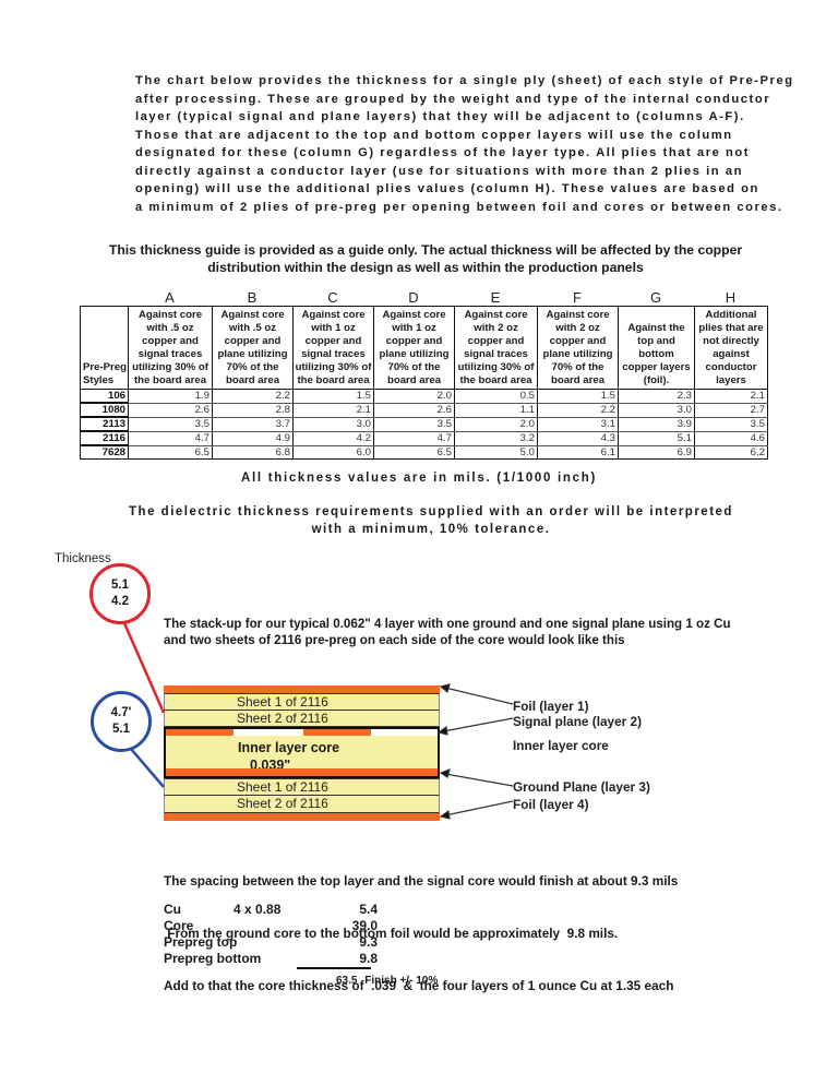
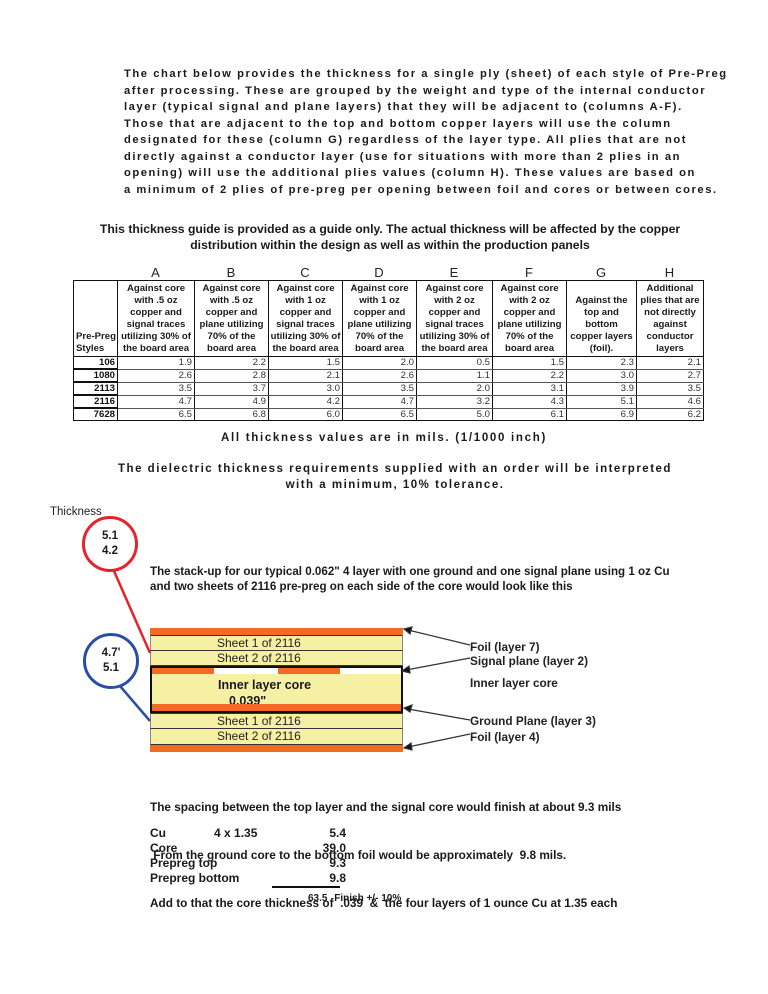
  The chart below provides the thickness for a single ply (sheet) of each style of Pre-Preg
  after processing. These are grouped by the weight and type of the internal conductor
  layer (typical signal and plane layers) that they will be adjacent to (columns A-F).
  Those that are adjacent to the top and bottom copper layers will use the column
  designated for these (column G) regardless of the layer type. All plies that are not
  directly against a conductor layer (use for situations with more than 2 plies in an
  opening) will use the additional plies values (column H). These values are based on
  a minimum of 2 plies of pre-preg per opening between foil and cores or between cores.
  This thickness guide is provided as a guide only. The actual thickness will be affected by the copper distribution within the design as well as within the production panels
  A
  B
  C
  D
  E
  F
  G
  H
  Pre-Preg Styles	Against core with .5 oz copper and signal traces utilizing 30% of the board area	Against core with .5 oz copper and plane utilizing 70% of the board area	Against core with 1 oz copper and signal traces utilizing 30% of the board area	Against core with 1 oz copper and plane utilizing 70% of the board area	Against core with 2 oz copper and signal traces utilizing 30% of the board area	Against core with 2 oz copper and plane utilizing 70% of the board area	Against the top and bottom copper layers (foil).	Additional plies that are not directly against conductor layers
  106	1.9	2.2	1.5	2.0	0.5	1.5	2.3	2.1
  1080	2.6	2.8	2.1	2.6	1.1	2.2	3.0	2.7
  2113	3.5	3.7	3.0	3.5	2.0	3.1	3.9	3.5
  2116	4.7	4.9	4.2	4.7	3.2	4.3	5.1	4.6
  7628	6.5	6.8	6.0	6.5	5.0	6.1	6.9	6.2
  All thickness values are in mils. (1/1000 inch)
  The dielectric thickness requirements supplied with an order will be interpreted
  with a minimum, 10% tolerance.
  Thickness
  5.1
  4.2
  4.7'
  5.1
  The stack-up for our typical 0.062" 4 layer with one ground and one signal plane using 1 oz Cu and two sheets of 2116 pre-preg on each side of the core would look like this
  Sheet 1 of 2116
  Sheet 2 of 2116
  Inner layer core
  0.039"
  Sheet 1 of 2116
  Sheet 2 of 2116
- Foil (layer 1)
+ Foil (layer 7)
  Signal plane (layer 2)
  Inner layer core
  Ground Plane (layer 3)
  Foil (layer 4)
  The spacing between the top layer and the signal core would finish at about 9.3 mils
  From the ground core to the bottom foil would be approximately 9.8 mils.
  Add to that the core thickness of .039 & the four layers of 1 ounce Cu at 1.35 each
  Cu
- 4 x 0.88
+ 4 x 1.35
  5.4
  Core
  39.0
  Prepreg top
  9.3
  Prepreg bottom
  9.8
  63.5 Finish +/- 10%
